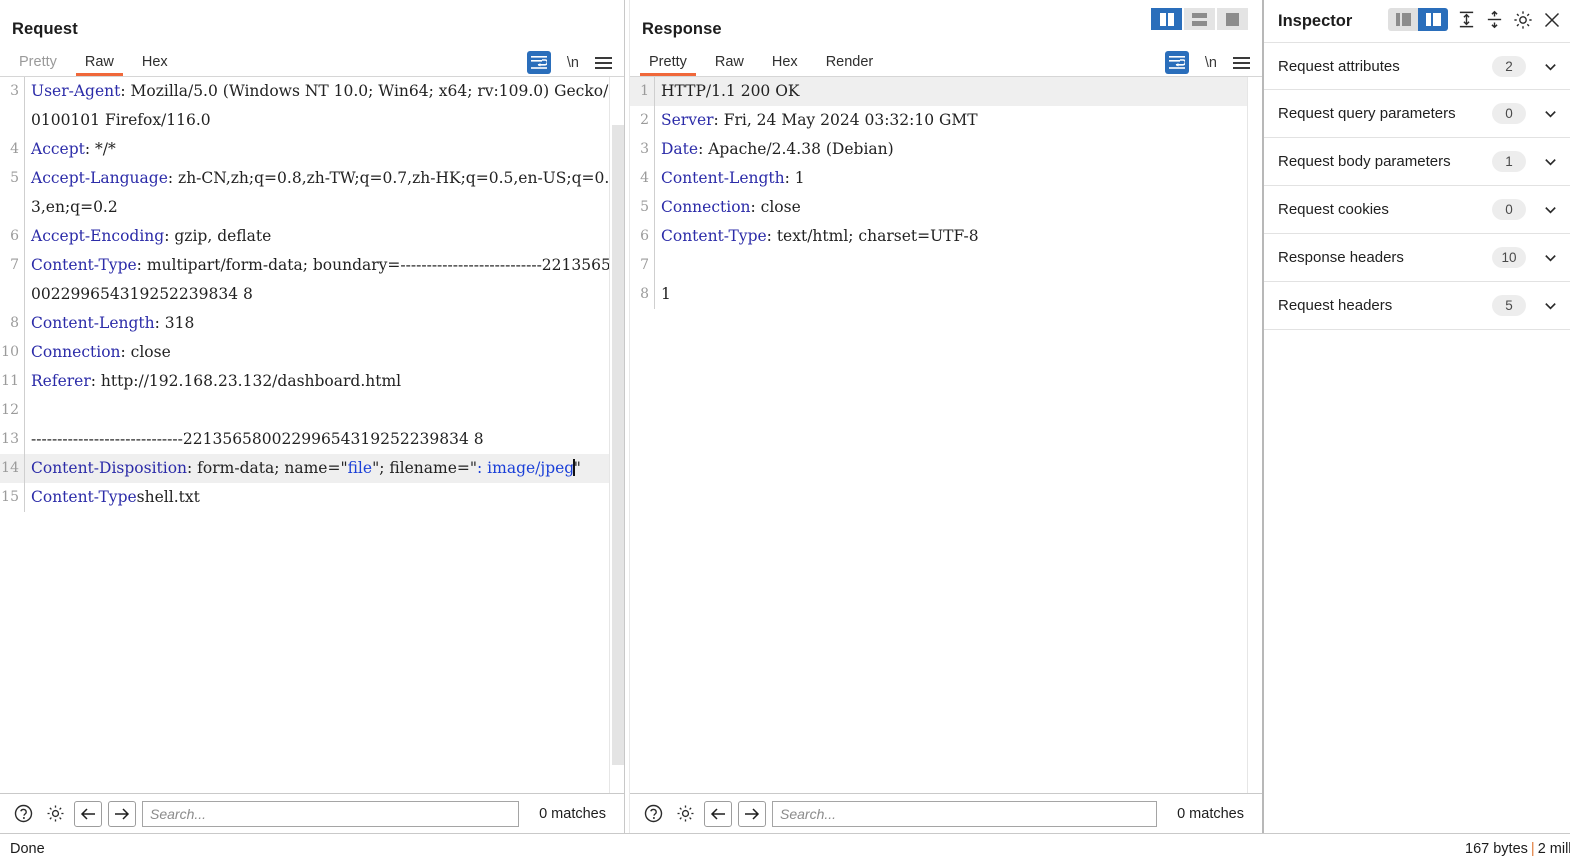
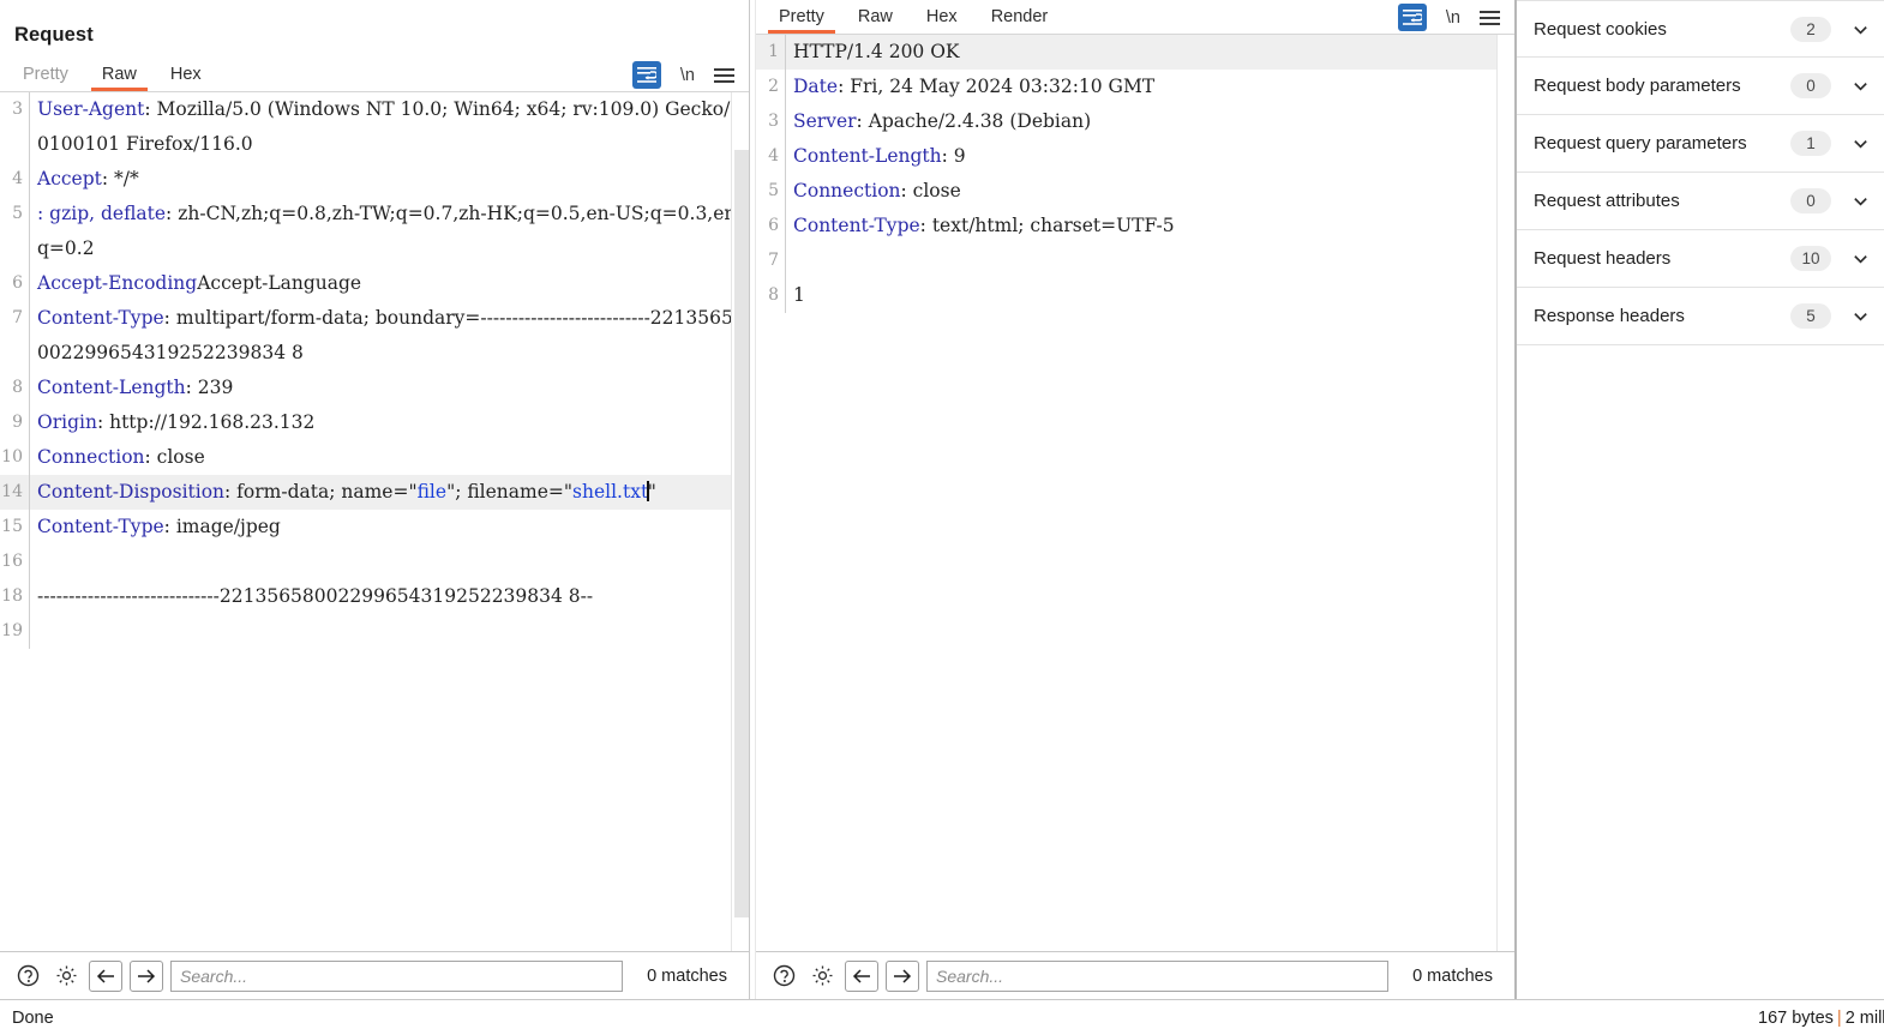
  Request
  Pretty
  Raw
  Hex
  \n
  3
  User-Agent: Mozilla/5.0 (Windows NT 10.0; Win64; x64; rv:109.0) Gecko/0100101 Firefox/116.0
  4
  Accept: */*
  5
- Accept-Language: zh-CN,zh;q=0.8,zh-TW;q=0.7,zh-HK;q=0.5,en-US;q=0.3,en;q=0.2
+ : gzip, deflate: zh-CN,zh;q=0.8,zh-TW;q=0.7,zh-HK;q=0.5,en-US;q=0.3,eq=0.2
  6
- Accept-Encoding: gzip, deflate
+ Accept-EncodingAccept-Language
  7
  Content-Type: multipart/form-data; boundary=---------------------------2213565002299654319252239834 8
  8
- Content-Length: 318
+ Content-Length: 239
+ 9
+ Origin: http://192.168.23.132
  10
  Connection: close
- 11
- Referer: http://192.168.23.132/dashboard.html
- 12
- 13
- -----------------------------22135658002299654319252239834 8
  14
- Content-Disposition: form-data; name="file"; filename=": image/jpeg"
+ Content-Disposition: form-data; name="file"; filename="shell.txt"
  15
- Content-Typeshell.txt
+ Content-Type: image/jpeg
+ 16
+ 18
+ -----------------------------22135658002299654319252239834 8--
+ 19
  Search...
  0 matches
- Response
  Pretty
  Raw
  Hex
  Render
  \n
  1
- HTTP/1.1 200 OK
+ HTTP/1.4 200 OK
  2
- Server: Fri, 24 May 2024 03:32:10 GMT
+ Date: Fri, 24 May 2024 03:32:10 GMT
  3
- Date: Apache/2.4.38 (Debian)
+ Server: Apache/2.4.38 (Debian)
  4
- Content-Length: 1
+ Content-Length: 9
  5
  Connection: close
  6
- Content-Type: text/html; charset=UTF-8
+ Content-Type: text/html; charset=UTF-5
  7
  8
  1
  Search...
  0 matches
- Inspector
- Request attributes
+ Request cookies
  2
- Request query parameters
+ Request body parameters
  0
- Request body parameters
+ Request query parameters
  1
- Request cookies
+ Request attributes
  0
- Response headers
+ Request headers
  10
- Request headers
+ Response headers
  5
  Done
  167 bytes | 2 mil
